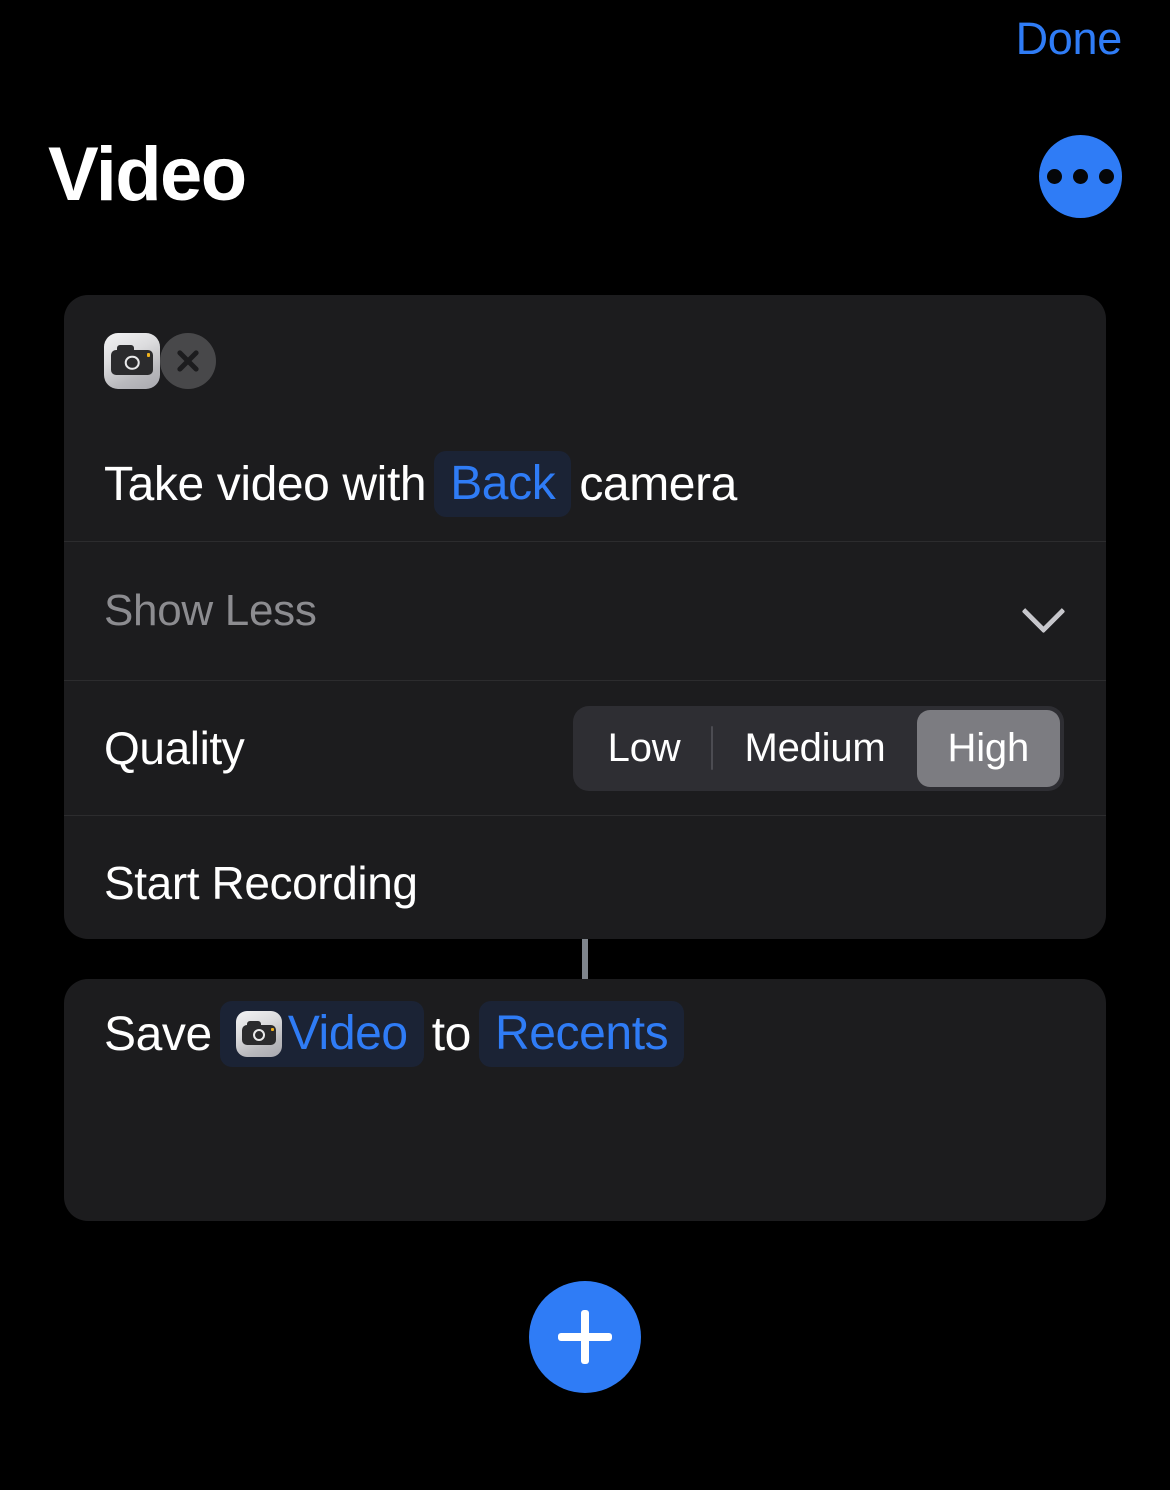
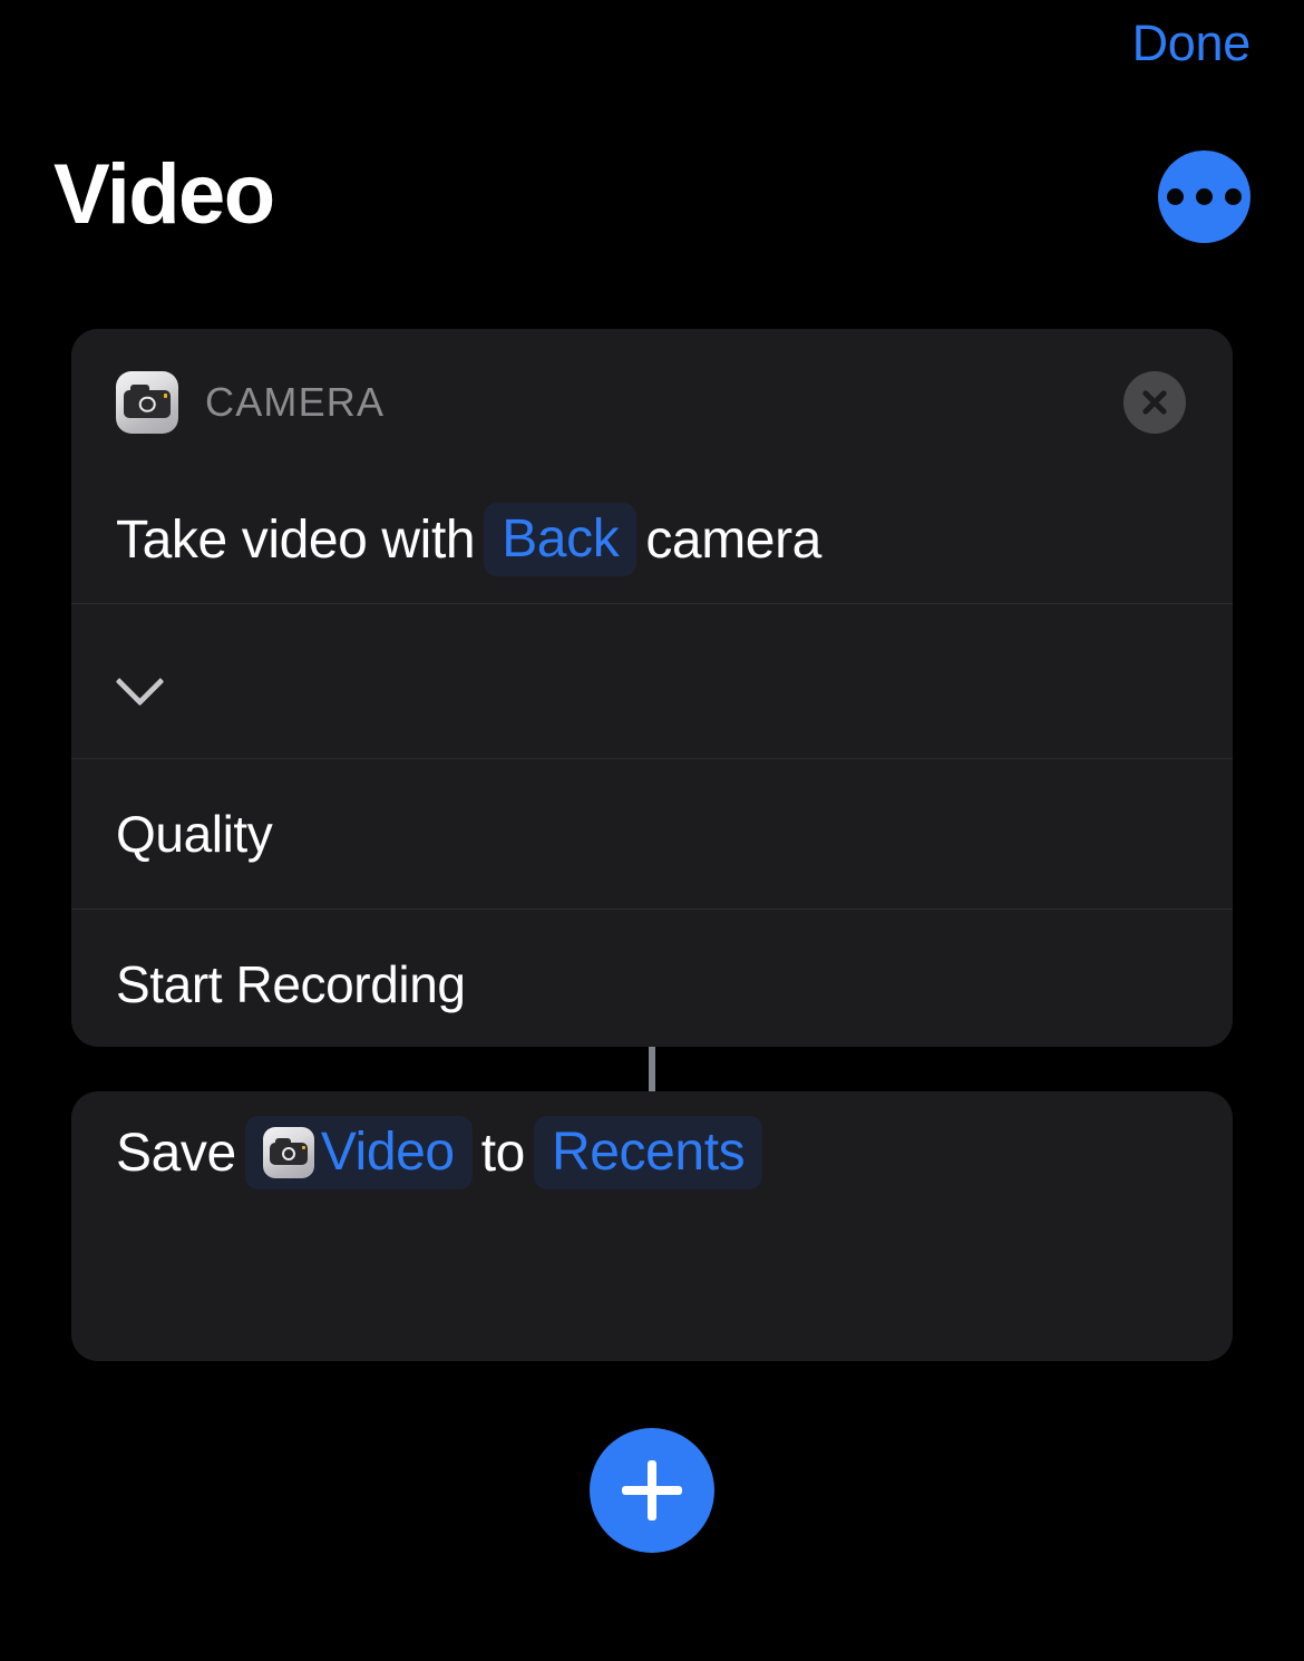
  Done
  Video
+ CAMERA
  Take video with
  Back
  camera
- Show Less
  Quality
- Low
- Medium
- High
  Start Recording
  Save
  Video
  to
  Recents
